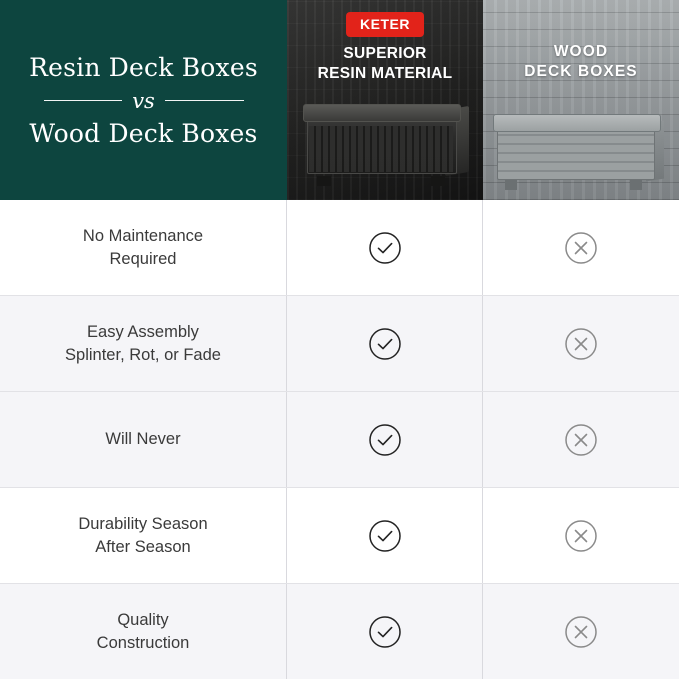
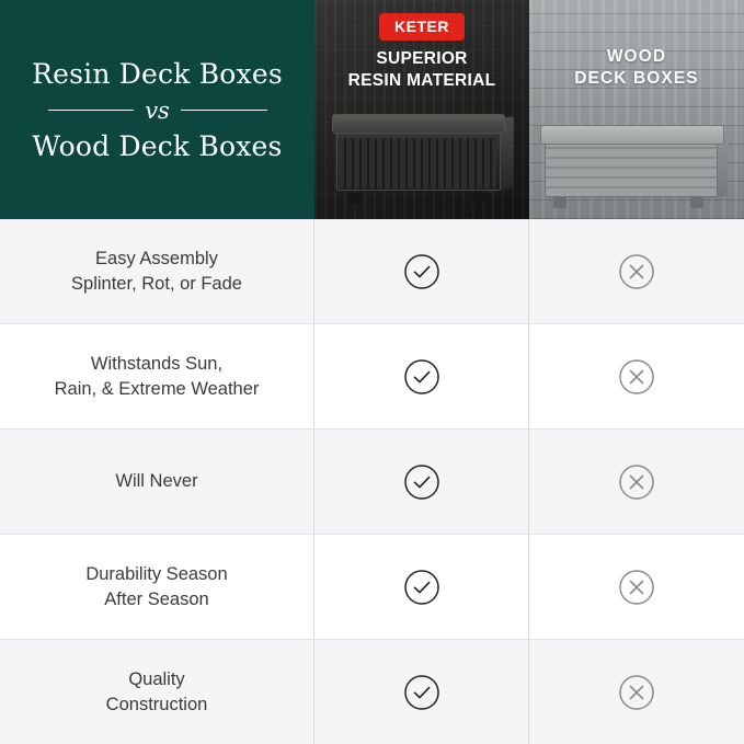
  Resin Deck Boxes
  vs
  Wood Deck Boxes
  KETER
  SUPERIOR
  RESIN MATERIAL
  WOOD
  DECK BOXES
- No Maintenance
- Required
  Easy Assembly
  Splinter, Rot, or Fade
+ Withstands Sun,
+ Rain, & Extreme Weather
  Will Never
  Durability Season
  After Season
  Quality
  Construction
